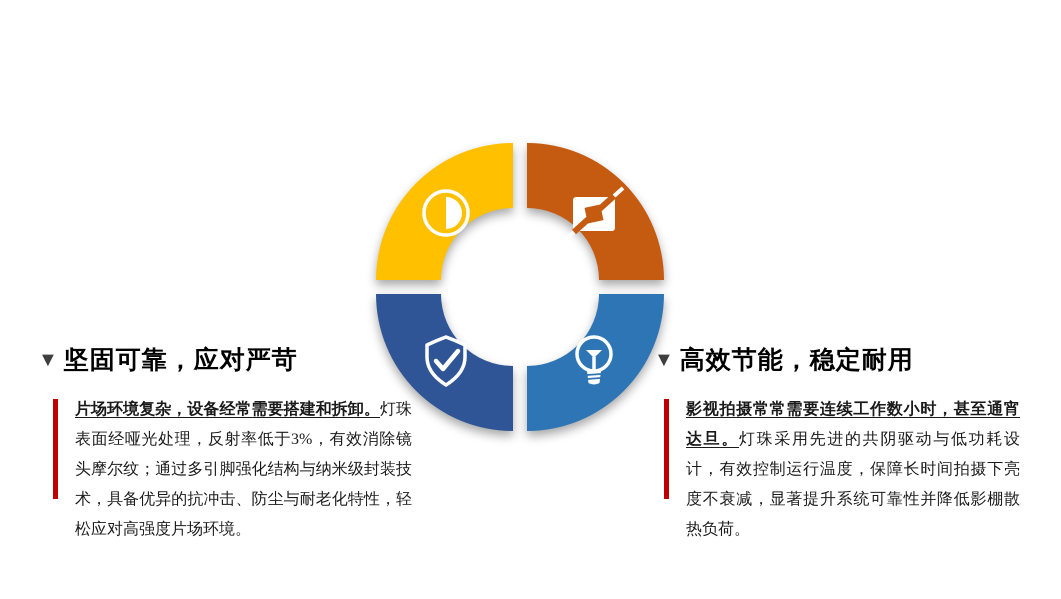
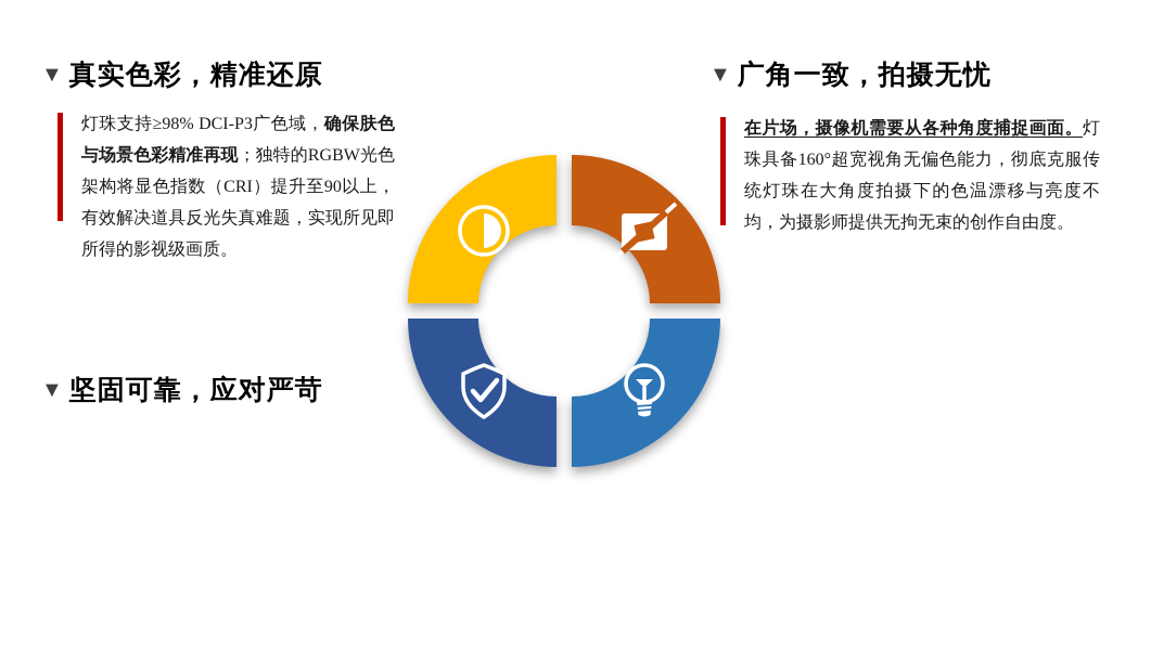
+ ▼ 真实色彩，精准还原
+ 灯珠支持≥98% DCI-P3广色域，确保肤色与场景色彩精准再现；独特的RGBW光色架构将显色指数（CRI）提升至90以上，有效解决道具反光失真难题，实现所见即所得的影视级画质。
+ ▼ 广角一致，拍摄无忧
+ 在片场，摄像机需要从各种角度捕捉画面。灯珠具备160°超宽视角无偏色能力，彻底克服传统灯珠在大角度拍摄下的色温漂移与亮度不均，为摄影师提供无拘无束的创作自由度。
  ▼ 坚固可靠，应对严苛
- 片场环境复杂，设备经常需要搭建和拆卸。灯珠表面经哑光处理，反射率低于3%，有效消除镜头摩尔纹；通过多引脚强化结构与纳米级封装技术，具备优异的抗冲击、防尘与耐老化特性，轻松应对高强度片场环境。
- ▼ 高效节能，稳定耐用
- 影视拍摄常常需要连续工作数小时，甚至通宵达旦。灯珠采用先进的共阴驱动与低功耗设计，有效控制运行温度，保障长时间拍摄下亮度不衰减，显著提升系统可靠性并降低影棚散热负荷。
